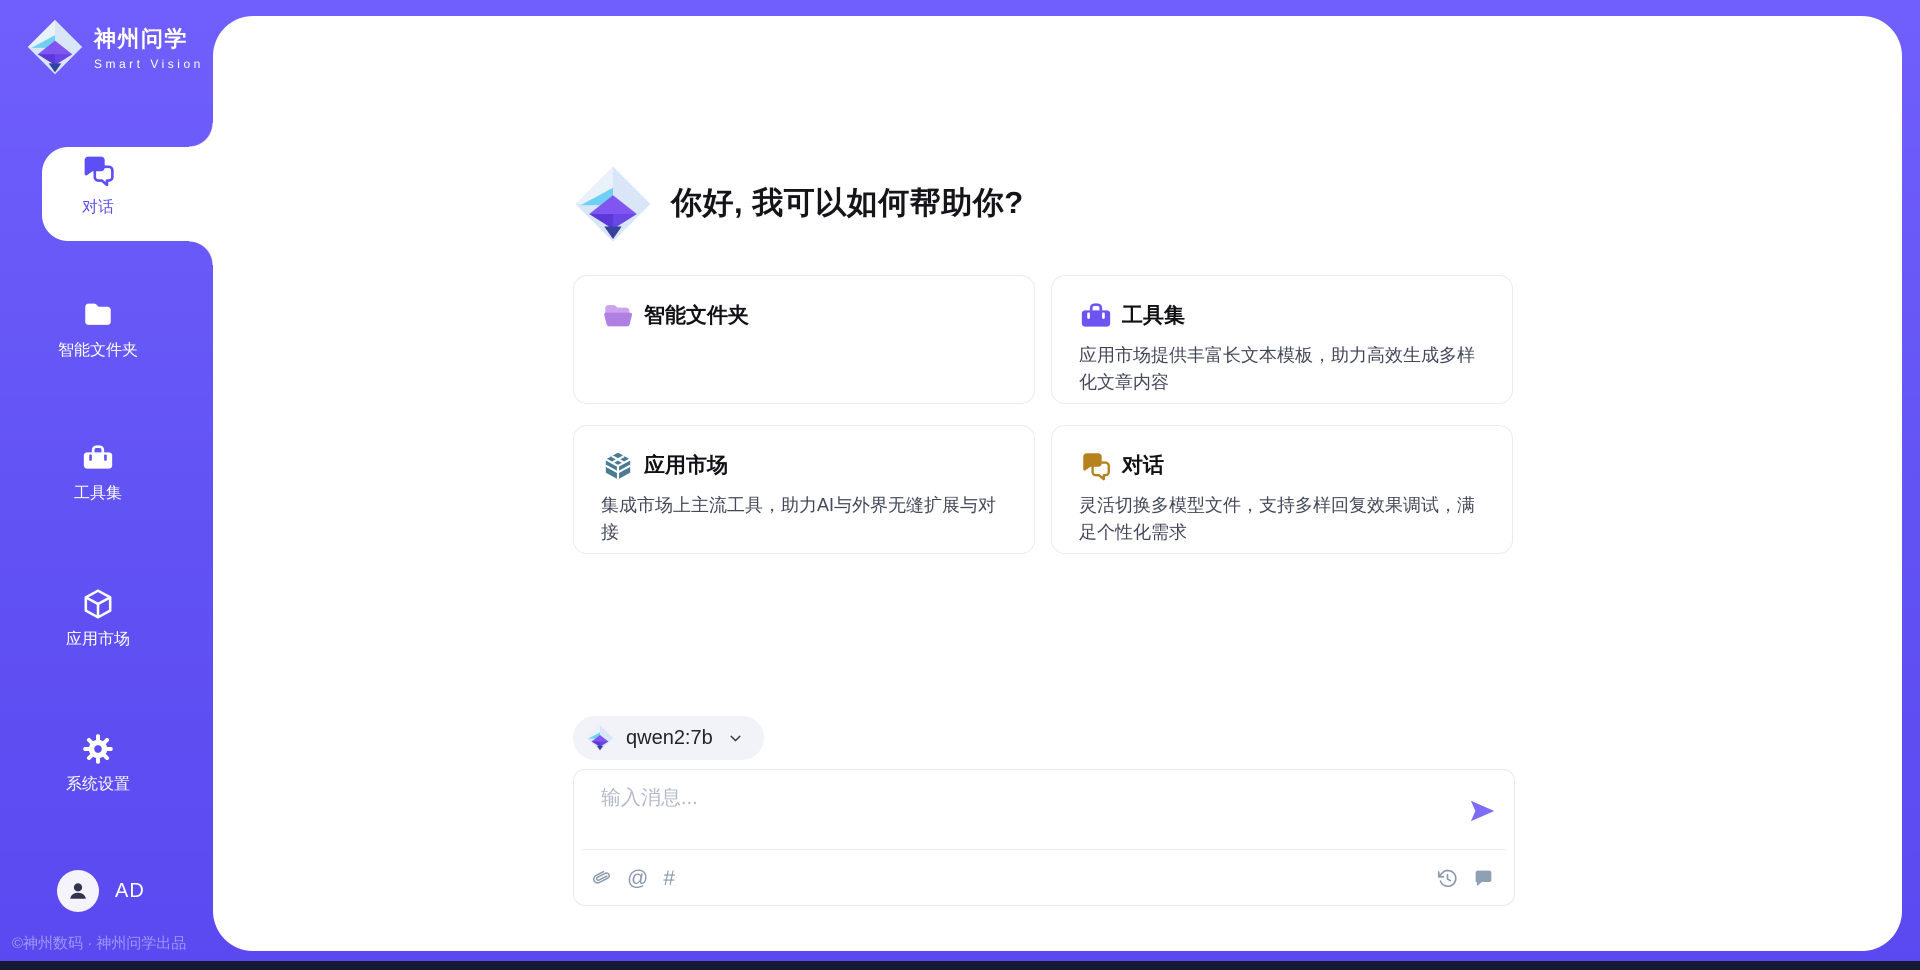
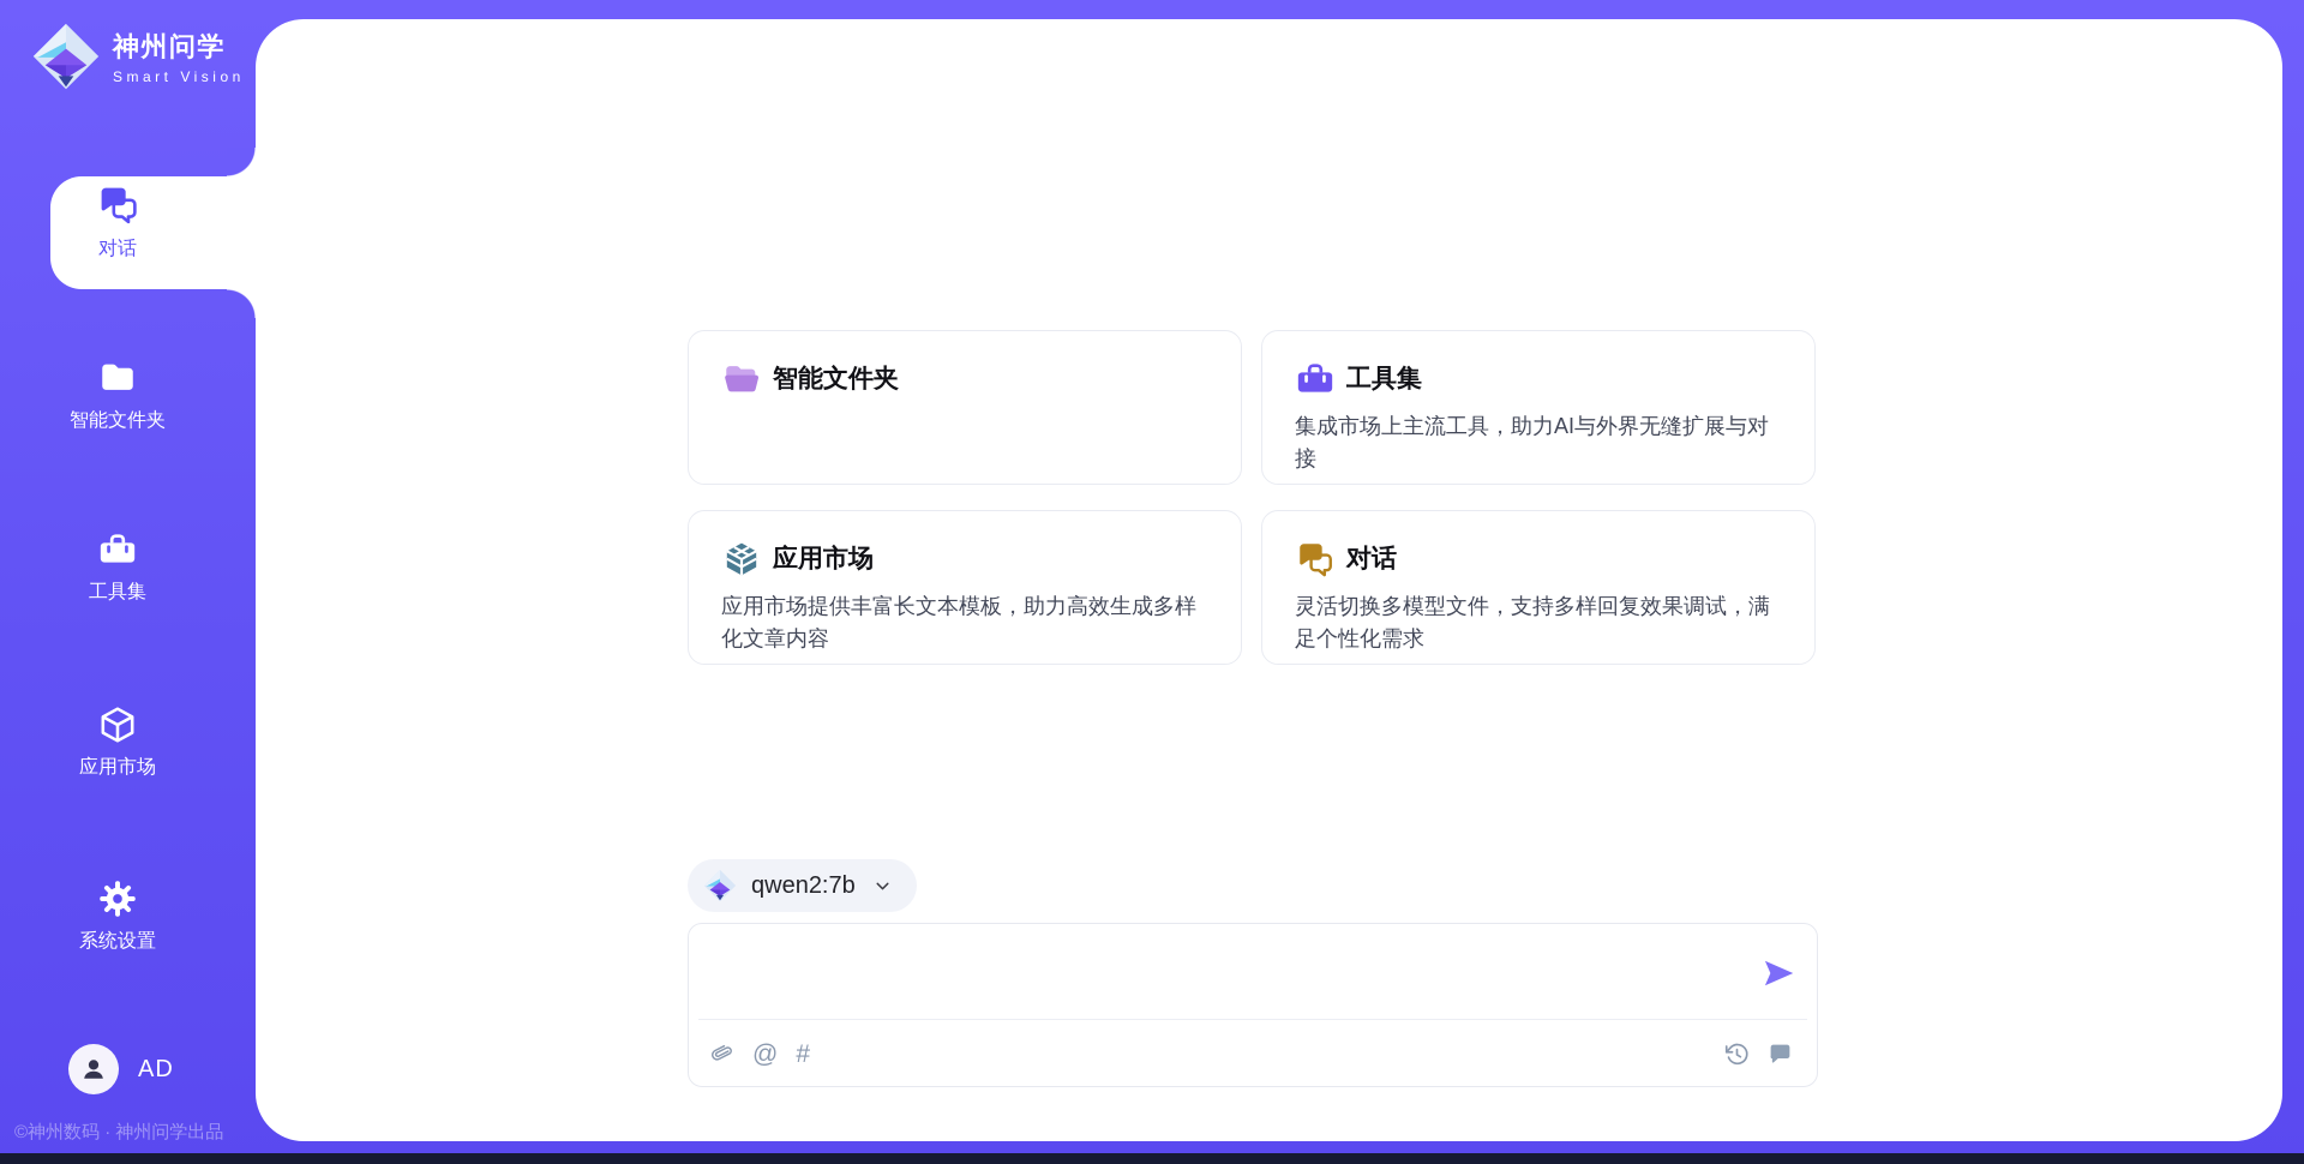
  神州问学
  Smart Vision
  对话
  智能文件夹
  工具集
  应用市场
  系统设置
  AD
  ©神州数码 · 神州问学出品
- 你好, 我可以如何帮助你?
  智能文件夹
  工具集
- 应用市场提供丰富长文本模板，助力高效生成多样化文章内容
+ 集成市场上主流工具，助力AI与外界无缝扩展与对接
  应用市场
- 集成市场上主流工具，助力AI与外界无缝扩展与对接
+ 应用市场提供丰富长文本模板，助力高效生成多样化文章内容
  对话
  灵活切换多模型文件，支持多样回复效果调试，满足个性化需求
  qwen2:7b
- 输入消息...
  @
  #
